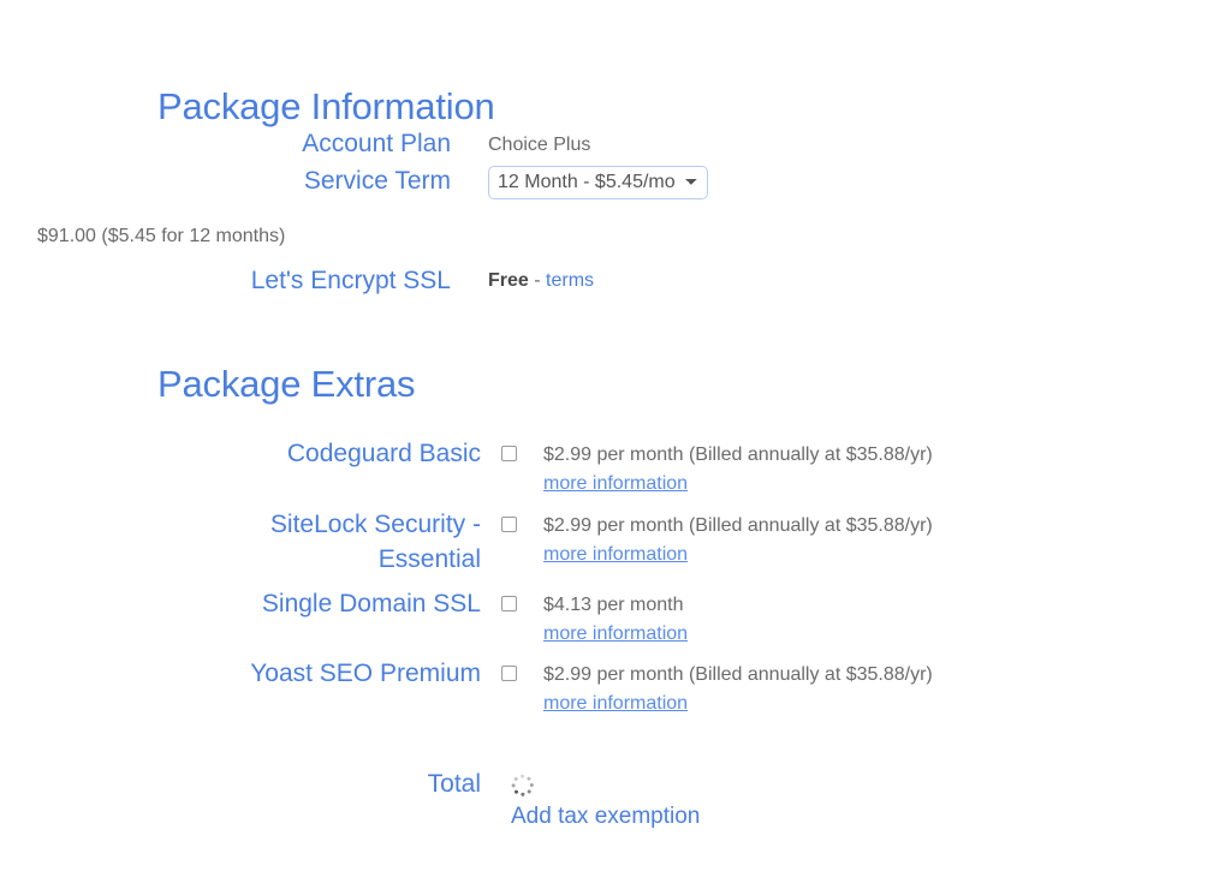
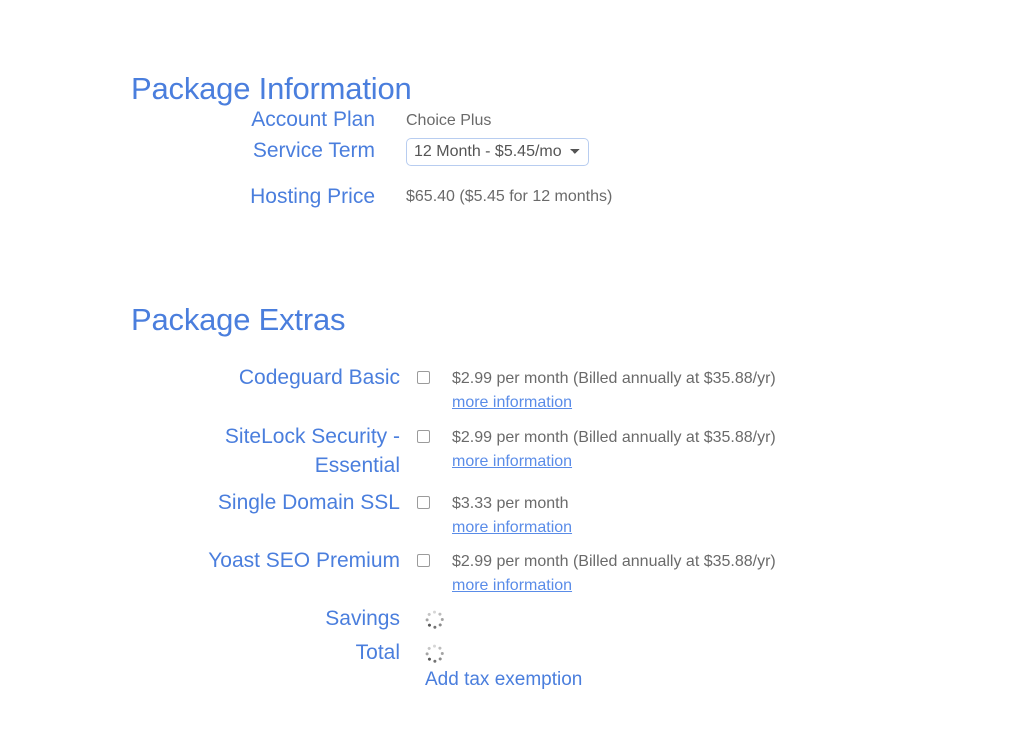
  Package Information
  Account Plan
  Choice Plus
  Service Term
  12 Month - $5.45/mo
+ Hosting Price
- $91.00 ($5.45 for 12 months)
+ $65.40 ($5.45 for 12 months)
- Let's Encrypt SSL
- Free - terms
  Package Extras
  Codeguard Basic
  $2.99 per month (Billed annually at $35.88/yr)
  more information
  SiteLock Security -
  Essential
  $2.99 per month (Billed annually at $35.88/yr)
  more information
  Single Domain SSL
- $4.13 per month
+ $3.33 per month
  more information
  Yoast SEO Premium
  $2.99 per month (Billed annually at $35.88/yr)
  more information
+ Savings
  Total
  Add tax exemption
